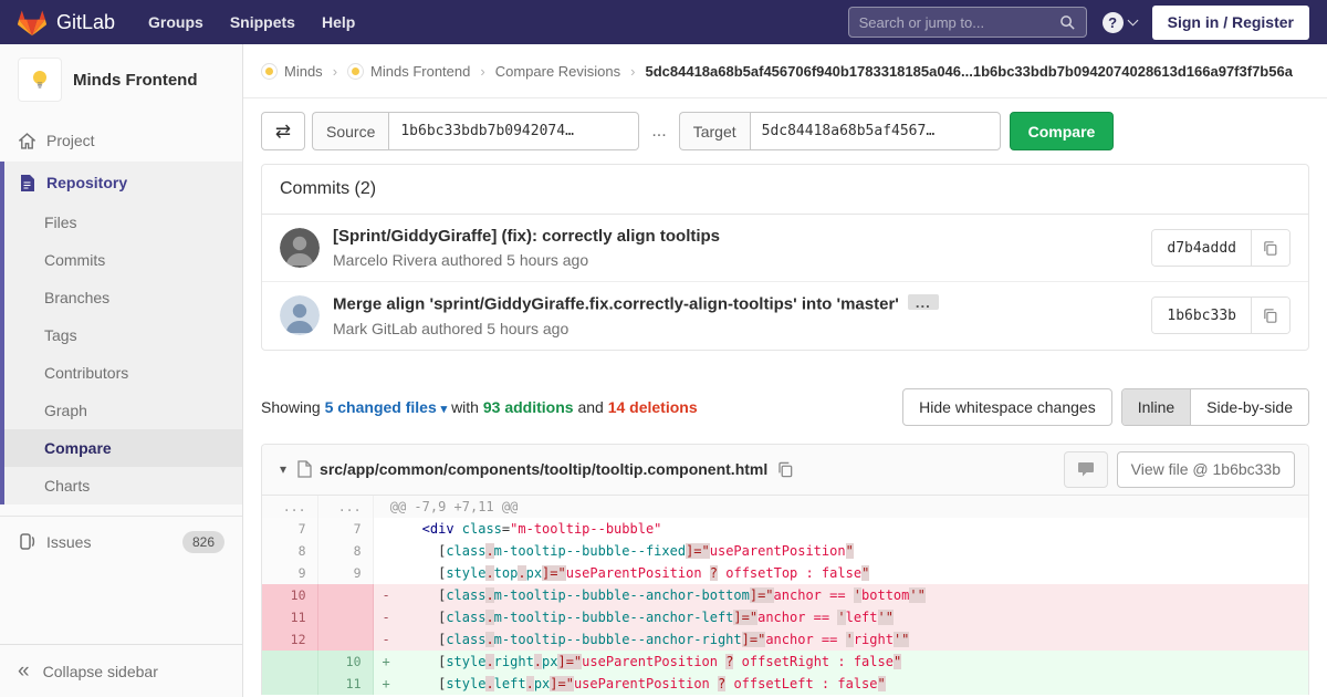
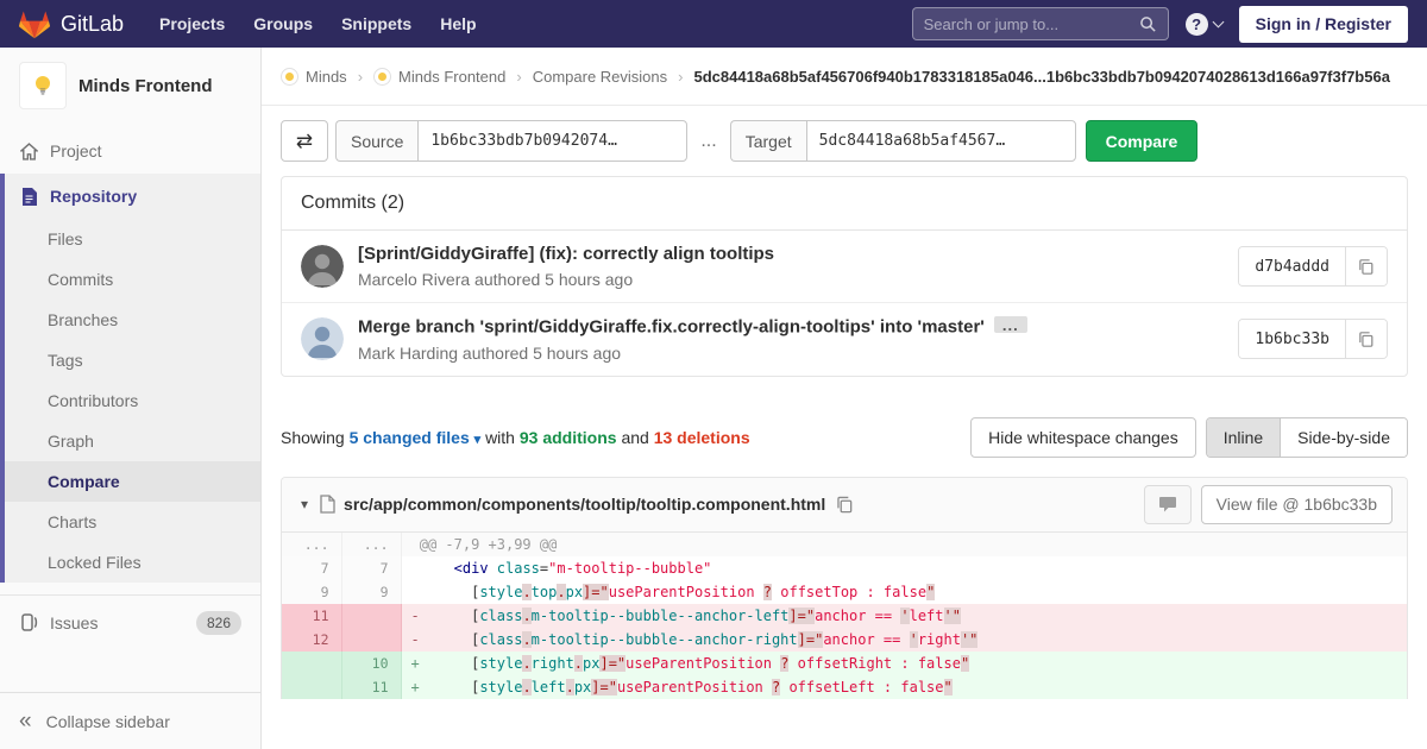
  GitLab
+ Projects
  Groups
  Snippets
  Help
  Search or jump to...
  ?
  Sign in / Register
  Minds Frontend
  Project
  Repository
  Files
  Commits
  Branches
  Tags
  Contributors
  Graph
  Compare
  Charts
+ Locked Files
  Issues
  826
  «
  Collapse sidebar
  Minds
  ›
  Minds Frontend
  ›
  Compare Revisions
  ›
  5dc84418a68b5af456706f940b1783318185a046...1b6bc33bdb7b0942074028613d166a97f3f7b56a
  ⇄
  Source
  1b6bc33bdb7b0942074…
  ...
  Target
  5dc84418a68b5af4567…
  Compare
  Commits (2)
  [Sprint/GiddyGiraffe] (fix): correctly align tooltips
  Marcelo Rivera authored 5 hours ago
  d7b4addd
- Merge align 'sprint/GiddyGiraffe.fix.correctly-align-tooltips' into 'master' ...
+ Merge branch 'sprint/GiddyGiraffe.fix.correctly-align-tooltips' into 'master' ...
- Mark GitLab authored 5 hours ago
+ Mark Harding authored 5 hours ago
  1b6bc33b
- Showing 5 changed files ▾ with 93 additions and 14 deletions
+ Showing 5 changed files ▾ with 93 additions and 13 deletions
  Hide whitespace changes
  Inline
  Side-by-side
  ▾
  src/app/common/components/tooltip/tooltip.component.html
  View file @ 1b6bc33b
- ...	...	@@ -7,9 +7,11 @@
+ ...	...	@@ -7,9 +3,99 @@
  7	7	<div class="m-tooltip--bubble"
- 8	8	[class.m-tooltip--bubble--fixed]="useParentPosition"
  9	9	[style.top.px]="useParentPosition ? offsetTop : false"
- 10		- [class.m-tooltip--bubble--anchor-bottom]="anchor == 'bottom'"
  11		- [class.m-tooltip--bubble--anchor-left]="anchor == 'left'"
  12		- [class.m-tooltip--bubble--anchor-right]="anchor == 'right'"
  	10	+ [style.right.px]="useParentPosition ? offsetRight : false"
  	11	+ [style.left.px]="useParentPosition ? offsetLeft : false"
